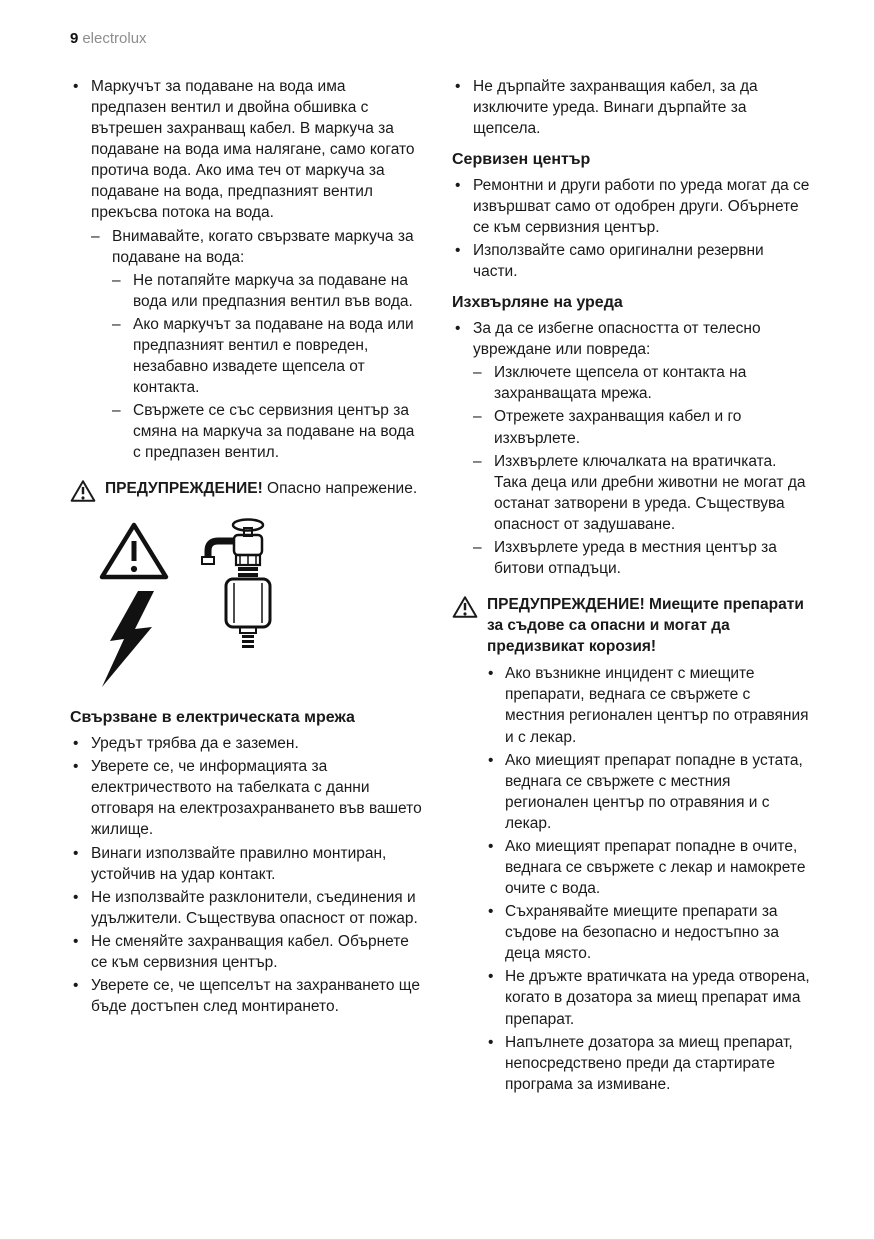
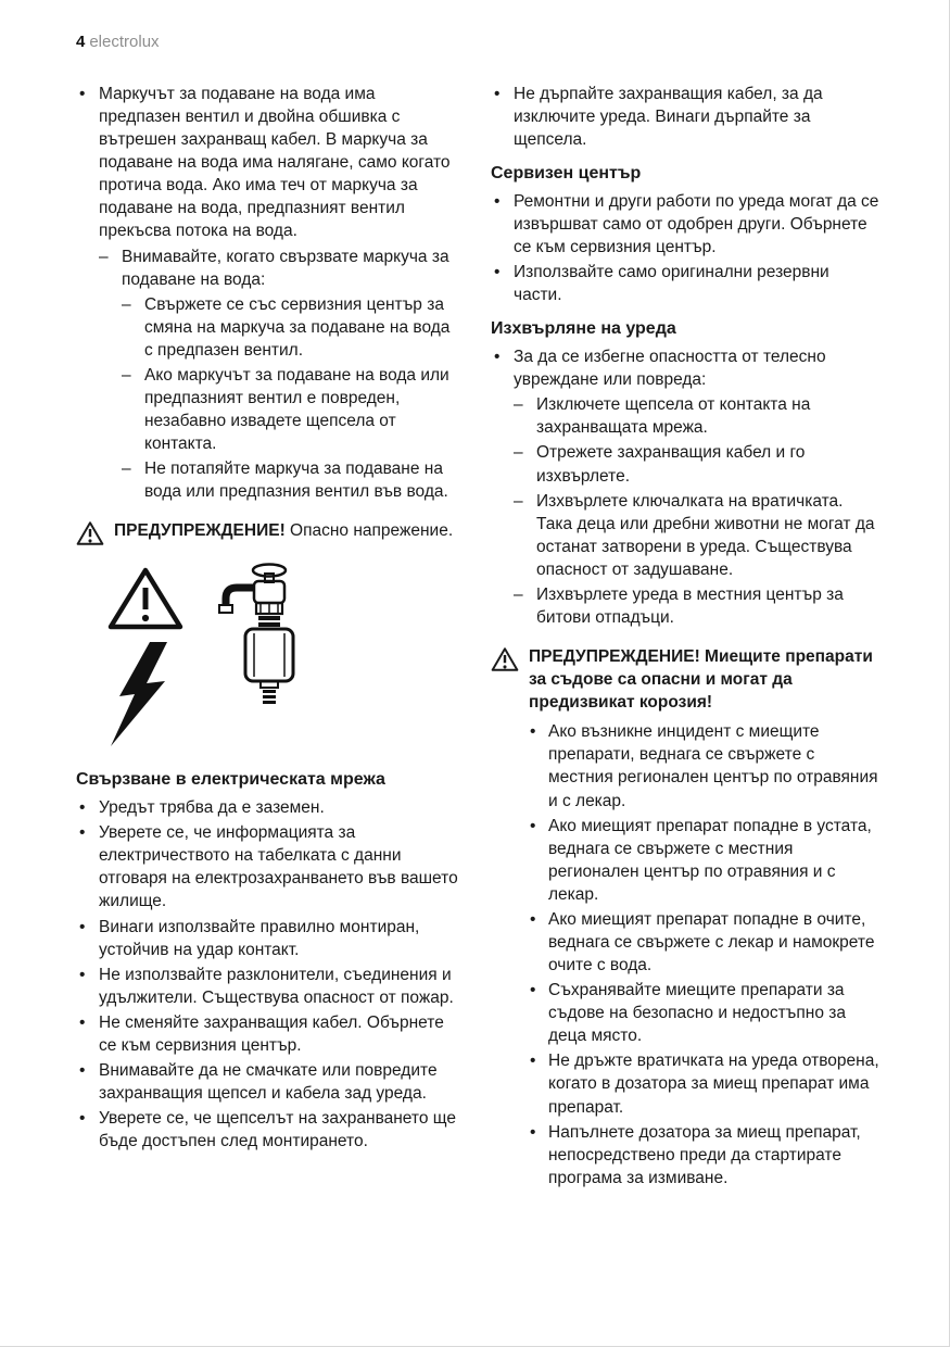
- 9 electrolux
+ 4 electrolux
  Маркучът за подаване на вода има предпазен вентил и двойна обшивка с вътрешен захранващ кабел. В маркуча за подаване на вода има налягане, само когато протича вода. Ако има теч от маркуча за подаване на вода, предпазният вентил прекъсва потока на вода.
  Внимавайте, когато свързвате маркуча за подаване на вода:
- Не потапяйте маркуча за подаване на вода или предпазния вентил във вода.
+ Свържете се със сервизния център за смяна на маркуча за подаване на вода с предпазен вентил.
  Ако маркучът за подаване на вода или предпазният вентил е повреден, незабавно извадете щепсела от контакта.
- Свържете се със сервизния център за смяна на маркуча за подаване на вода с предпазен вентил.
+ Не потапяйте маркуча за подаване на вода или предпазния вентил във вода.
  ПРЕДУПРЕЖДЕНИЕ! Опасно напрежение.
  Свързване в електрическата мрежа
  Уредът трябва да е заземен.
  Уверете се, че информацията за електричеството на табелката с данни отговаря на електрозахранването във вашето жилище.
  Винаги използвайте правилно монтиран, устойчив на удар контакт.
  Не използвайте разклонители, съединения и удължители. Съществува опасност от пожар.
  Не сменяйте захранващия кабел. Обърнете се към сервизния център.
+ Внимавайте да не смачкате или повредите захранващия щепсел и кабела зад уреда.
  Уверете се, че щепселът на захранването ще бъде достъпен след монтирането.
  Не дърпайте захранващия кабел, за да изключите уреда. Винаги дърпайте за щепсела.
  Сервизен център
  Ремонтни и други работи по уреда могат да се извършват само от одобрен други. Обърнете се към сервизния център.
  Използвайте само оригинални резервни части.
  Изхвърляне на уреда
  За да се избегне опасността от телесно увреждане или повреда:
  Изключете щепсела от контакта на захранващата мрежа.
  Отрежете захранващия кабел и го изхвърлете.
  Изхвърлете ключалката на вратичката. Така деца или дребни животни не могат да останат затворени в уреда. Съществува опасност от задушаване.
  Изхвърлете уреда в местния център за битови отпадъци.
  ПРЕДУПРЕЖДЕНИЕ! Миещите препарати за съдове са опасни и могат да предизвикат корозия!
  Ако възникне инцидент с миещите препарати, веднага се свържете с местния регионален център по отравяния и с лекар.
  Ако миещият препарат попадне в устата, веднага се свържете с местния регионален център по отравяния и с лекар.
  Ако миещият препарат попадне в очите, веднага се свържете с лекар и намокрете очите с вода.
  Съхранявайте миещите препарати за съдове на безопасно и недостъпно за деца място.
  Не дръжте вратичката на уреда отворена, когато в дозатора за миещ препарат има препарат.
  Напълнете дозатора за миещ препарат, непосредствено преди да стартирате програма за измиване.
